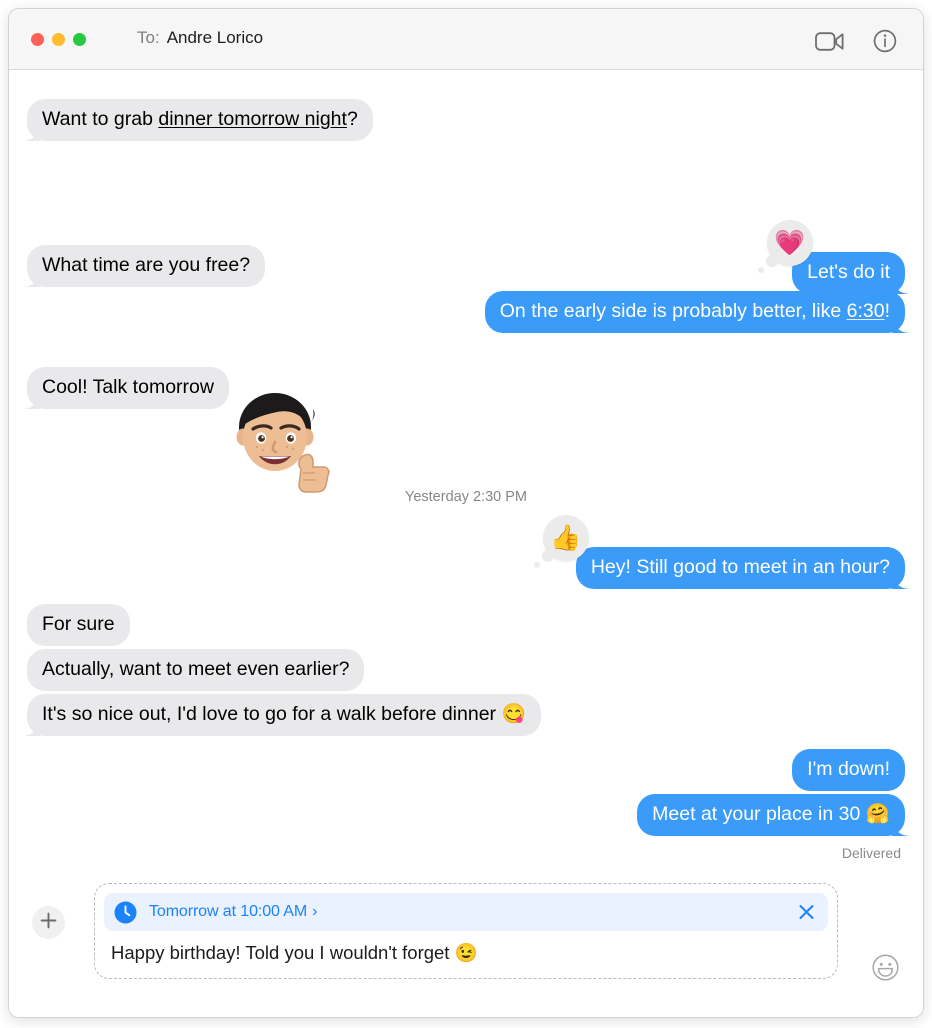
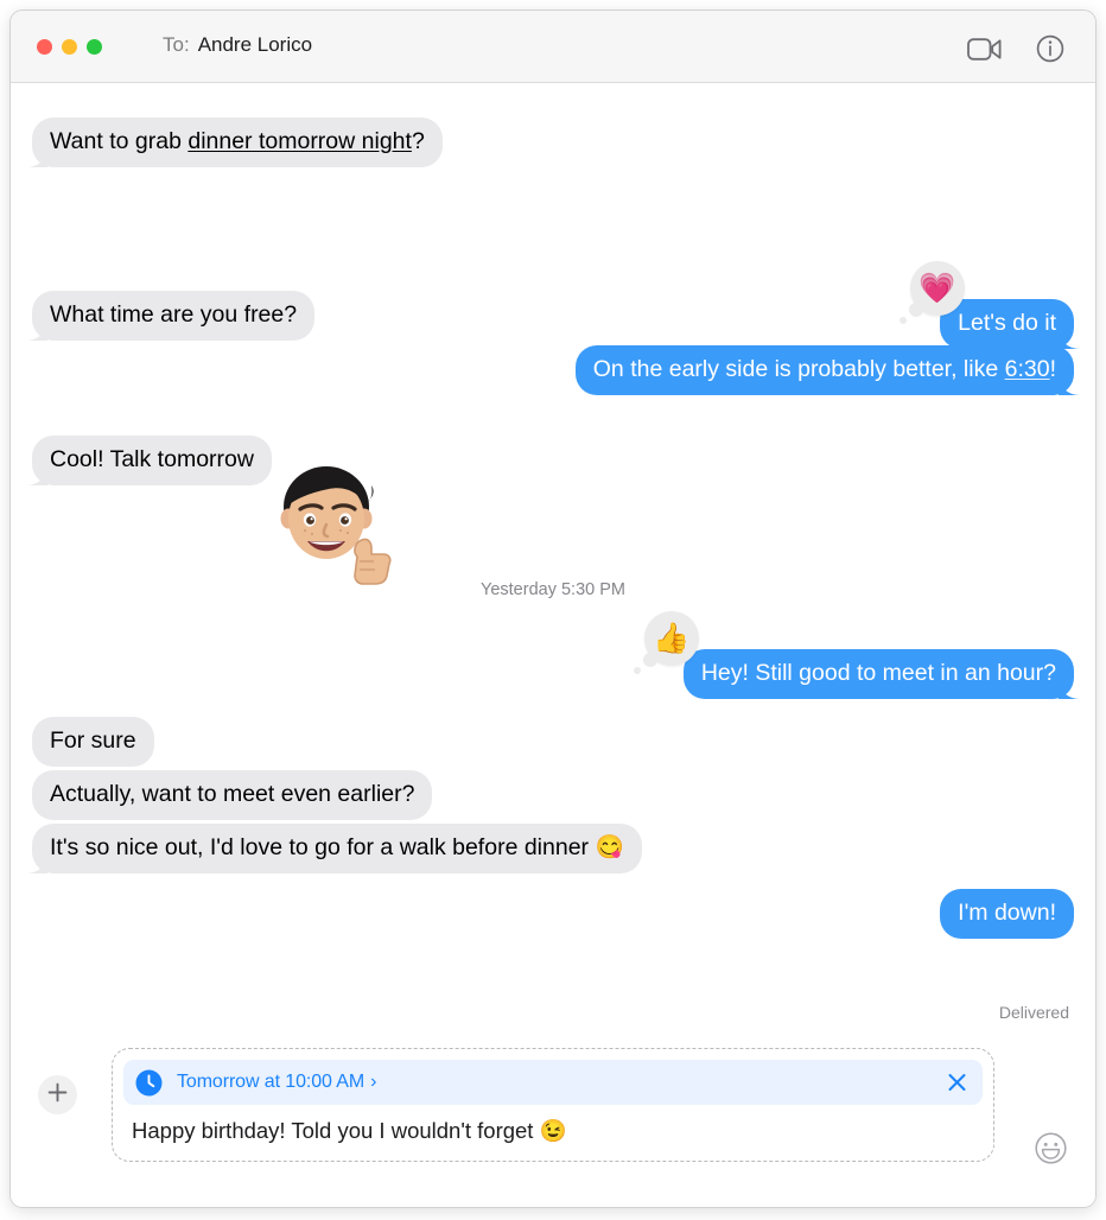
  To:
  Andre Lorico
  Want to grab dinner tomorrow night?
  Let's do it
  💗
  What time are you free?
  On the early side is probably better, like 6:30!
  Cool! Talk tomorrow
- Yesterday 2:30 PM
+ Yesterday 5:30 PM
  Hey! Still good to meet in an hour?
  👍
  For sure
  Actually, want to meet even earlier?
  It's so nice out, I'd love to go for a walk before dinner 😋
  I'm down!
- Meet at your place in 30 🤗
  Delivered
  Tomorrow at 10:00 AM
  ›
  Happy birthday! Told you I wouldn't forget 😉
